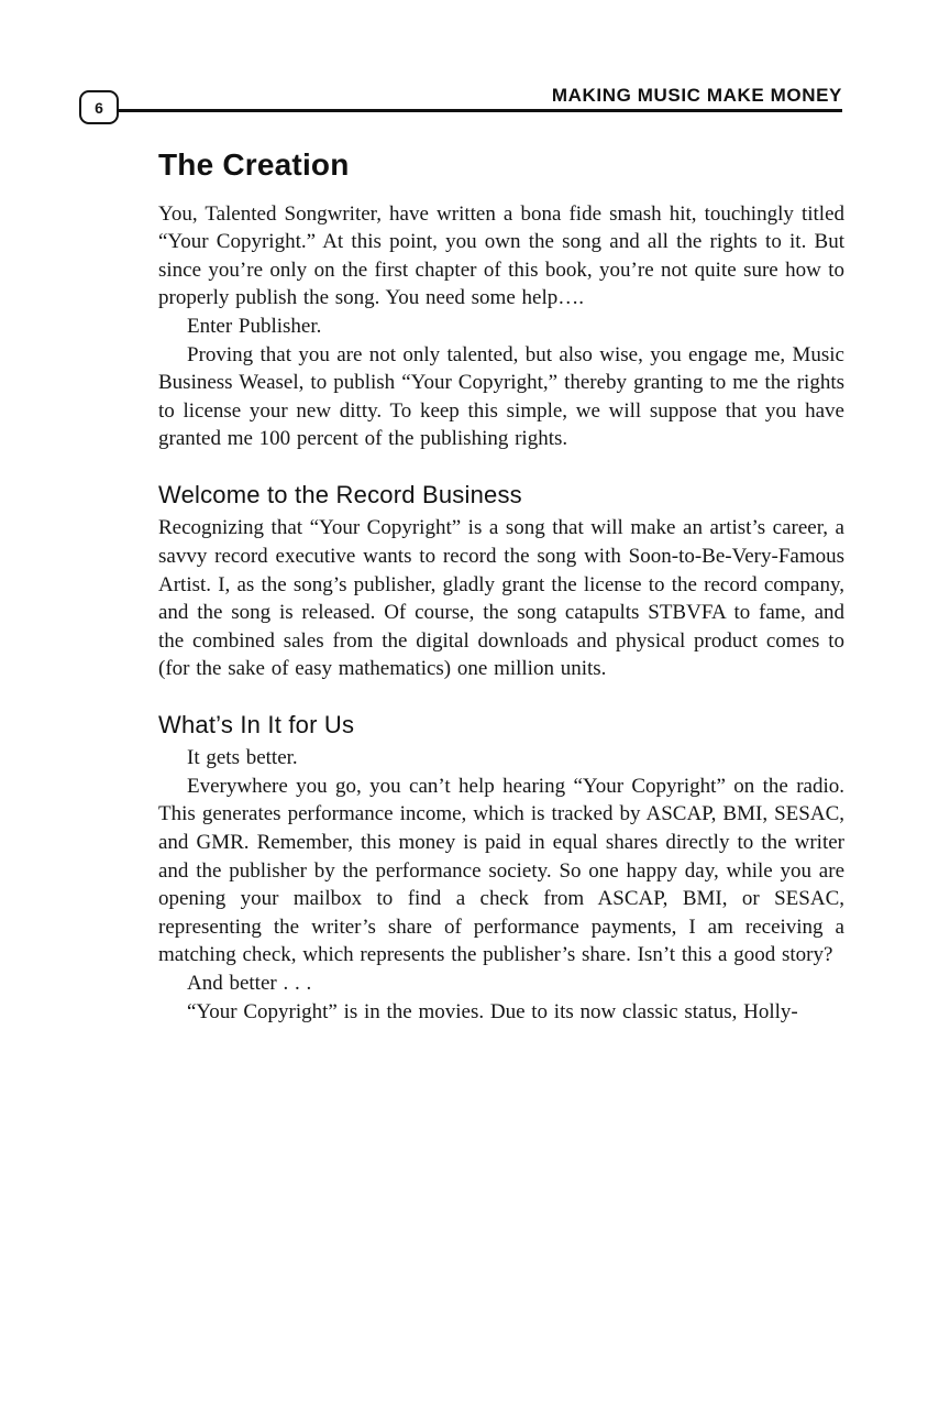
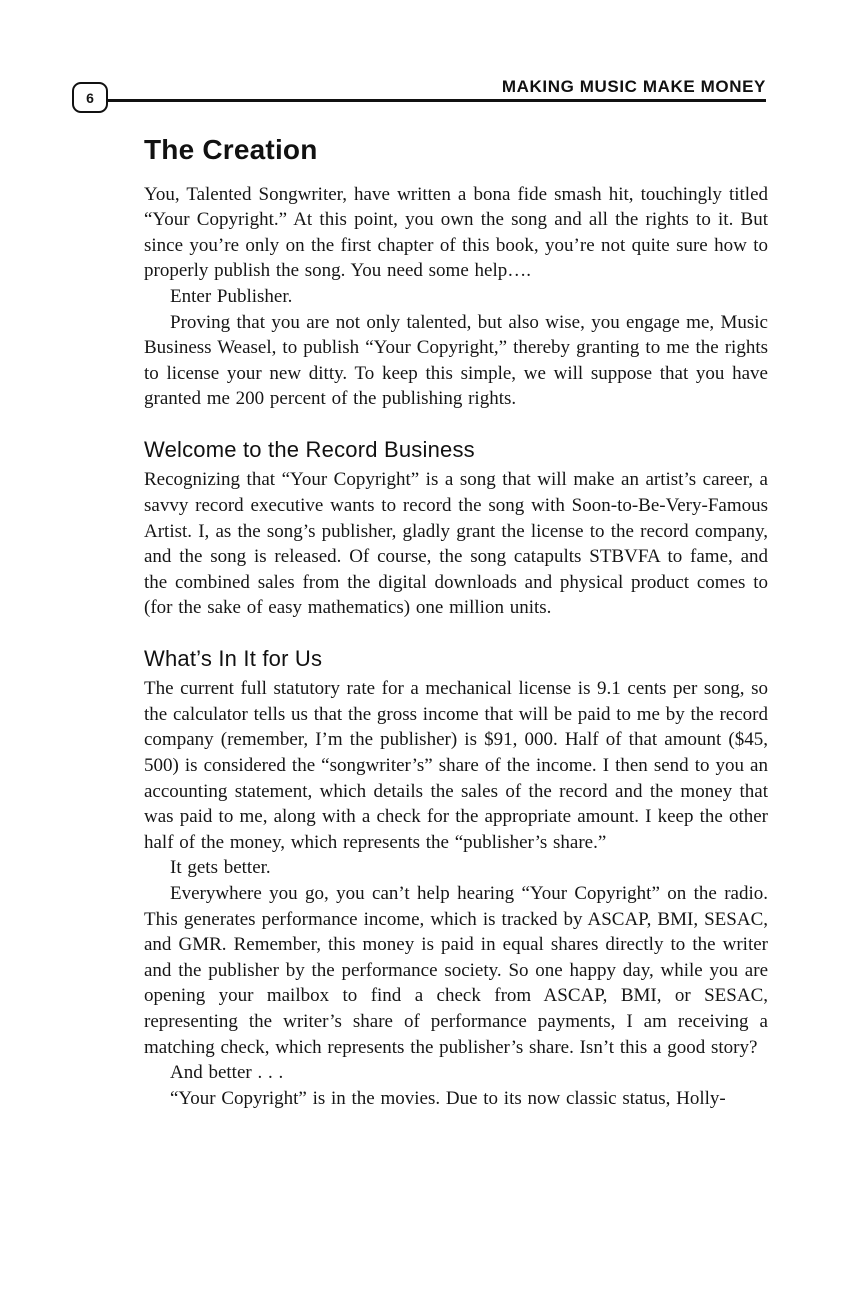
  6
  MAKING MUSIC MAKE MONEY
  The Creation
  You, Talented Songwriter, have written a bona fide smash hit, touchingly titled “Your Copyright.” At this point, you own the song and all the rights to it. But since you’re only on the first chapter of this book, you’re not quite sure how to properly publish the song. You need some help….
  Enter Publisher.
- Proving that you are not only talented, but also wise, you engage me, Music Business Weasel, to publish “Your Copyright,” thereby granting to me the rights to license your new ditty. To keep this simple, we will suppose that you have granted me 100 percent of the publishing rights.
+ Proving that you are not only talented, but also wise, you engage me, Music Business Weasel, to publish “Your Copyright,” thereby granting to me the rights to license your new ditty. To keep this simple, we will suppose that you have granted me 200 percent of the publishing rights.
  Welcome to the Record Business
  Recognizing that “Your Copyright” is a song that will make an artist’s career, a savvy record executive wants to record the song with Soon-to-Be-Very-Famous Artist. I, as the song’s publisher, gladly grant the license to the record company, and the song is released. Of course, the song catapults STBVFA to fame, and the combined sales from the digital downloads and physical product comes to (for the sake of easy mathematics) one million units.
  What’s In It for Us
+ The current full statutory rate for a mechanical license is 9.1 cents per song, so the calculator tells us that the gross income that will be paid to me by the record company (remember, I’m the publisher) is $91, 000. Half of that amount ($45, 500) is considered the “songwriter’s” share of the income. I then send to you an accounting statement, which details the sales of the record and the money that was paid to me, along with a check for the appropriate amount. I keep the other half of the money, which represents the “publisher’s share.”
  It gets better.
  Everywhere you go, you can’t help hearing “Your Copyright” on the radio. This generates performance income, which is tracked by ASCAP, BMI, SESAC, and GMR. Remember, this money is paid in equal shares directly to the writer and the publisher by the performance society. So one happy day, while you are opening your mailbox to find a check from ASCAP, BMI, or SESAC, representing the writer’s share of performance payments, I am receiving a matching check, which represents the publisher’s share. Isn’t this a good story?
  And better . . .
  “Your Copyright” is in the movies. Due to its now classic status, Holly-
